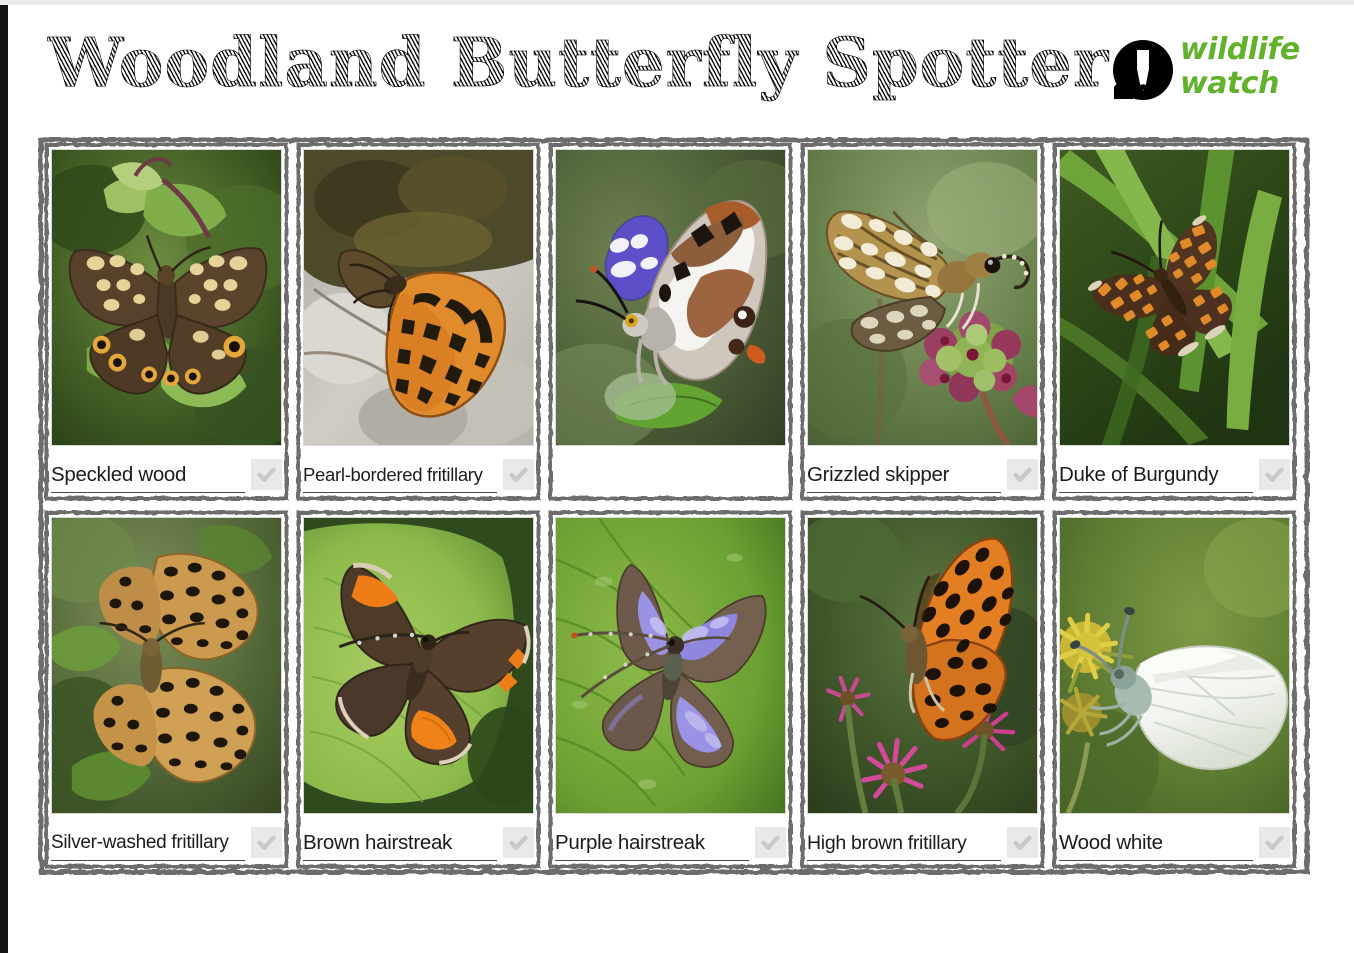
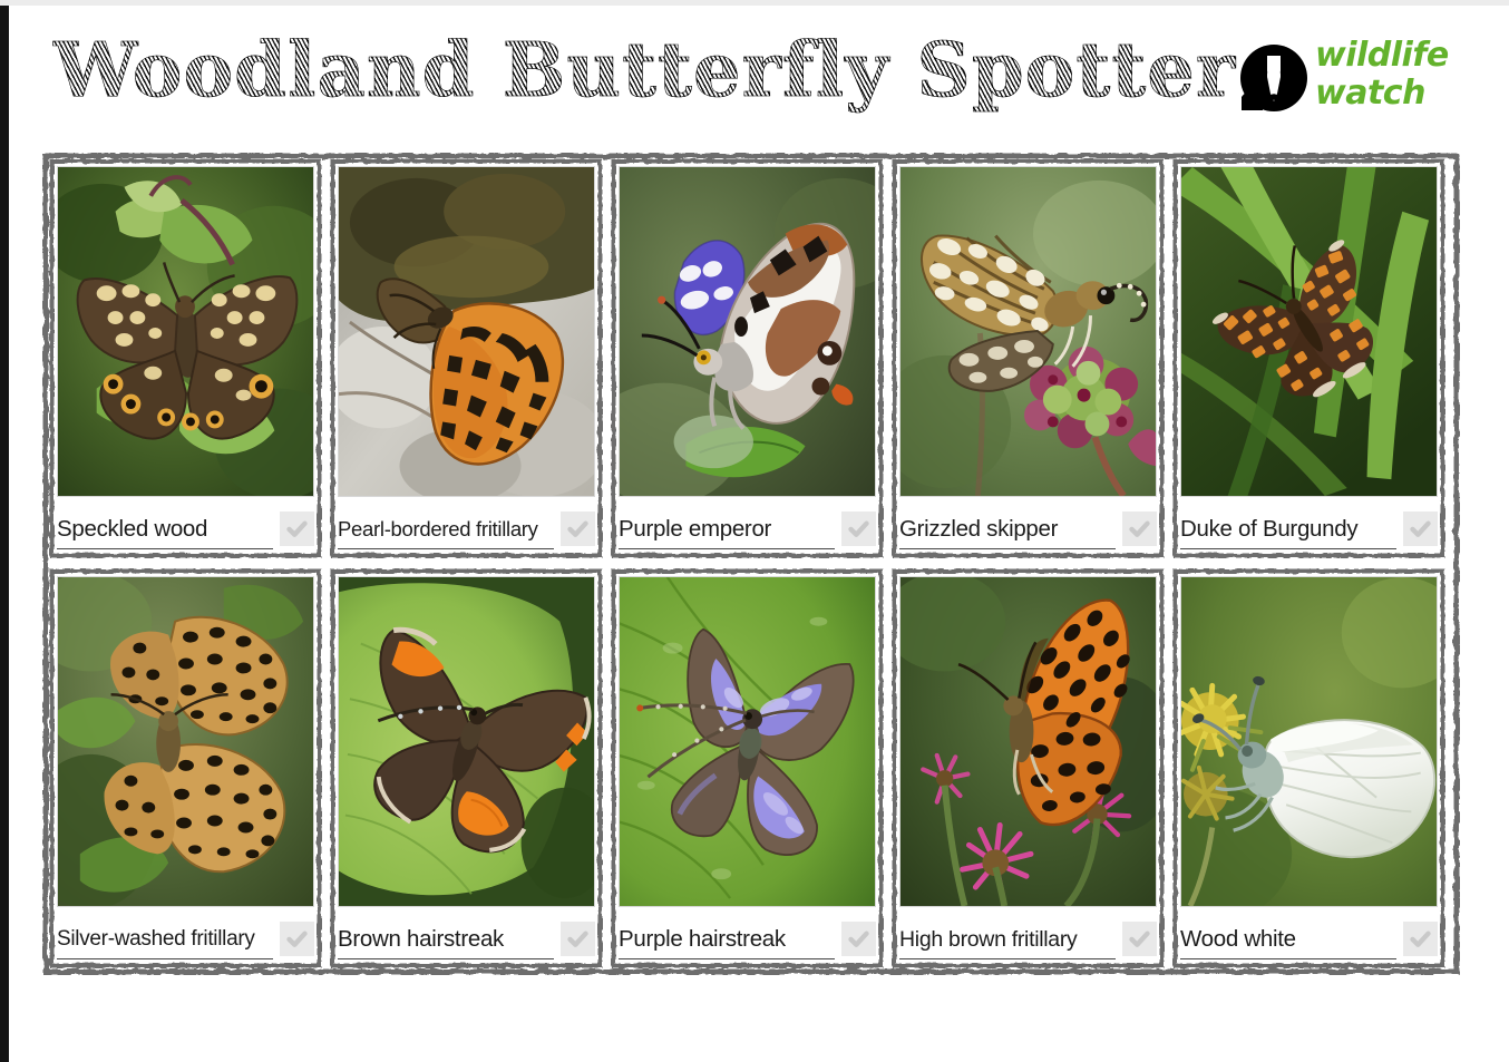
  Woodland Butterfly Spotter
  wildlife
  watch
  Speckled wood
  Pearl-bordered fritillary
+ Purple emperor
  Grizzled skipper
  Duke of Burgundy
  Silver-washed fritillary
  Brown hairstreak
  Purple hairstreak
  High brown fritillary
  Wood white
